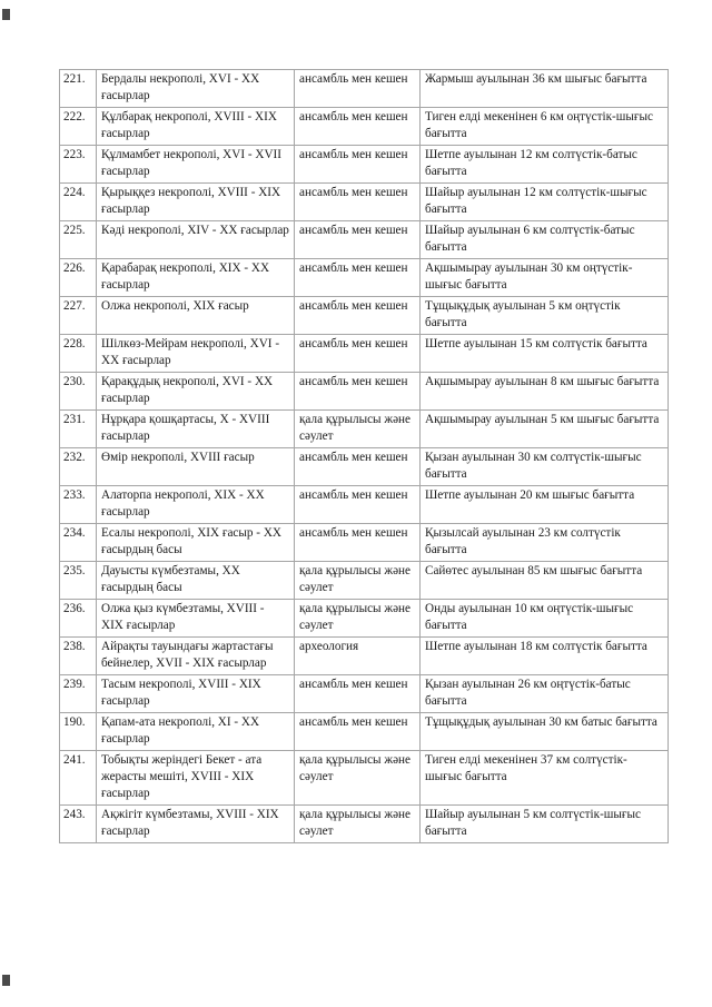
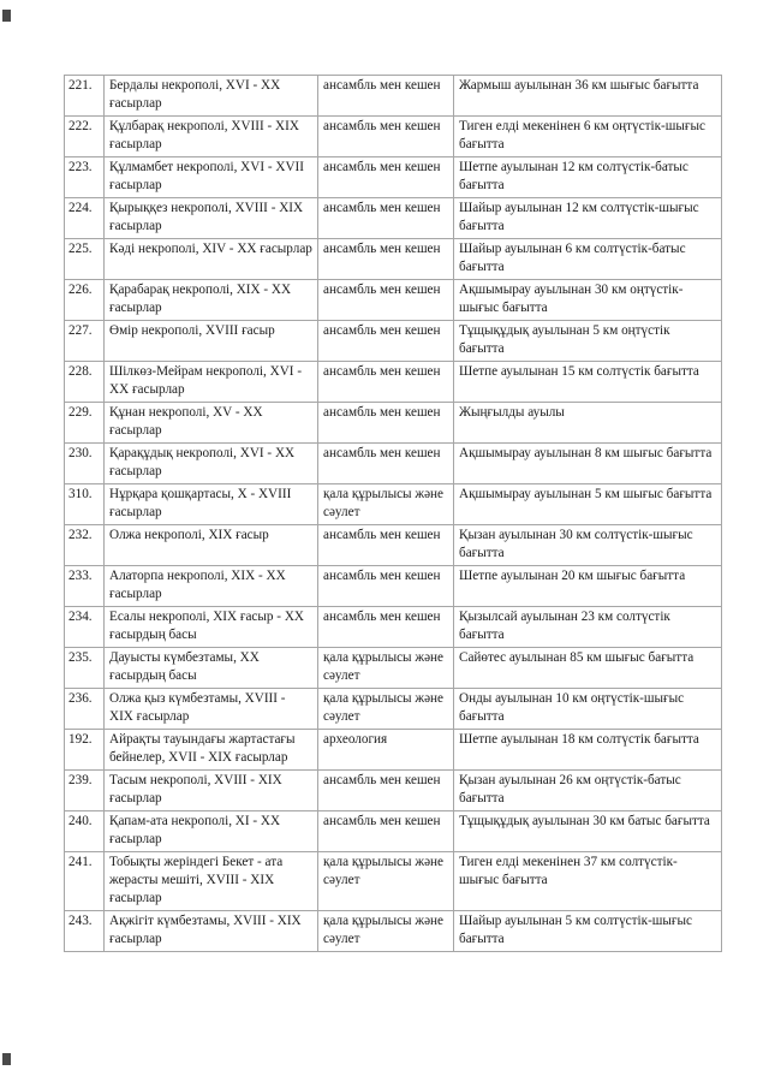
  221.	Бердалы некрополі, XVI - XX ғасырлар	ансамбль мен кешен	Жармыш ауылынан 36 км шығыс бағытта
  222.	Құлбарақ некрополі, XVIII - XIX ғасырлар	ансамбль мен кешен	Тиген елді мекенінен 6 км оңтүстік-шығыс бағытта
  223.	Құлмамбет некрополі, XVI - XVII ғасырлар	ансамбль мен кешен	Шетпе ауылынан 12 км солтүстік-батыс бағытта
  224.	Қырыққез некрополі, XVIII - XIX ғасырлар	ансамбль мен кешен	Шайыр ауылынан 12 км солтүстік-шығыс бағытта
  225.	Кәді некрополі, XIV - XX ғасырлар	ансамбль мен кешен	Шайыр ауылынан 6 км солтүстік-батыс бағытта
  226.	Қарабарақ некрополі, XIX - XX ғасырлар	ансамбль мен кешен	Ақшымырау ауылынан 30 км оңтүстік-шығыс бағытта
- 227.	Олжа некрополі, XIX ғасыр	ансамбль мен кешен	Тұщықұдық ауылынан 5 км оңтүстік бағытта
+ 227.	Өмір некрополі, XVIII ғасыр	ансамбль мен кешен	Тұщықұдық ауылынан 5 км оңтүстік бағытта
  228.	Шілкөз-Мейрам некрополі, XVI - XX ғасырлар	ансамбль мен кешен	Шетпе ауылынан 15 км солтүстік бағытта
+ 229.	Құнан некрополі, XV - XX ғасырлар	ансамбль мен кешен	Жыңғылды ауылы
  230.	Қарақұдық некрополі, XVI - XX ғасырлар	ансамбль мен кешен	Ақшымырау ауылынан 8 км шығыс бағытта
- 231.	Нұрқара қошқартасы, X - XVIII ғасырлар	қала құрылысы және сәулет	Ақшымырау ауылынан 5 км шығыс бағытта
+ 310.	Нұрқара қошқартасы, X - XVIII ғасырлар	қала құрылысы және сәулет	Ақшымырау ауылынан 5 км шығыс бағытта
- 232.	Өмір некрополі, XVIII ғасыр	ансамбль мен кешен	Қызан ауылынан 30 км солтүстік-шығыс бағытта
+ 232.	Олжа некрополі, XIX ғасыр	ансамбль мен кешен	Қызан ауылынан 30 км солтүстік-шығыс бағытта
  233.	Алаторпа некрополі, XIX - XX ғасырлар	ансамбль мен кешен	Шетпе ауылынан 20 км шығыс бағытта
  234.	Есалы некрополі, XIX ғасыр - XX ғасырдың басы	ансамбль мен кешен	Қызылсай ауылынан 23 км солтүстік бағытта
  235.	Дауысты күмбезтамы, XX ғасырдың басы	қала құрылысы және сәулет	Сайөтес ауылынан 85 км шығыс бағытта
  236.	Олжа қыз күмбезтамы, XVIII - XIX ғасырлар	қала құрылысы және сәулет	Онды ауылынан 10 км оңтүстік-шығыс бағытта
- 238.	Айрақты тауындағы жартастағы бейнелер, XVII - XIX ғасырлар	археология	Шетпе ауылынан 18 км солтүстік бағытта
+ 192.	Айрақты тауындағы жартастағы бейнелер, XVII - XIX ғасырлар	археология	Шетпе ауылынан 18 км солтүстік бағытта
  239.	Тасым некрополі, XVIII - XIX ғасырлар	ансамбль мен кешен	Қызан ауылынан 26 км оңтүстік-батыс бағытта
- 190.	Қапам-ата некрополі, XI - XX ғасырлар	ансамбль мен кешен	Тұщықұдық ауылынан 30 км батыс бағытта
+ 240.	Қапам-ата некрополі, XI - XX ғасырлар	ансамбль мен кешен	Тұщықұдық ауылынан 30 км батыс бағытта
  241.	Тобықты жеріндегі Бекет - ата жерасты мешіті, XVIII - XIX ғасырлар	қала құрылысы және сәулет	Тиген елді мекенінен 37 км солтүстік-шығыс бағытта
  243.	Ақжігіт күмбезтамы, XVIII - XIX ғасырлар	қала құрылысы және сәулет	Шайыр ауылынан 5 км солтүстік-шығыс бағытта
